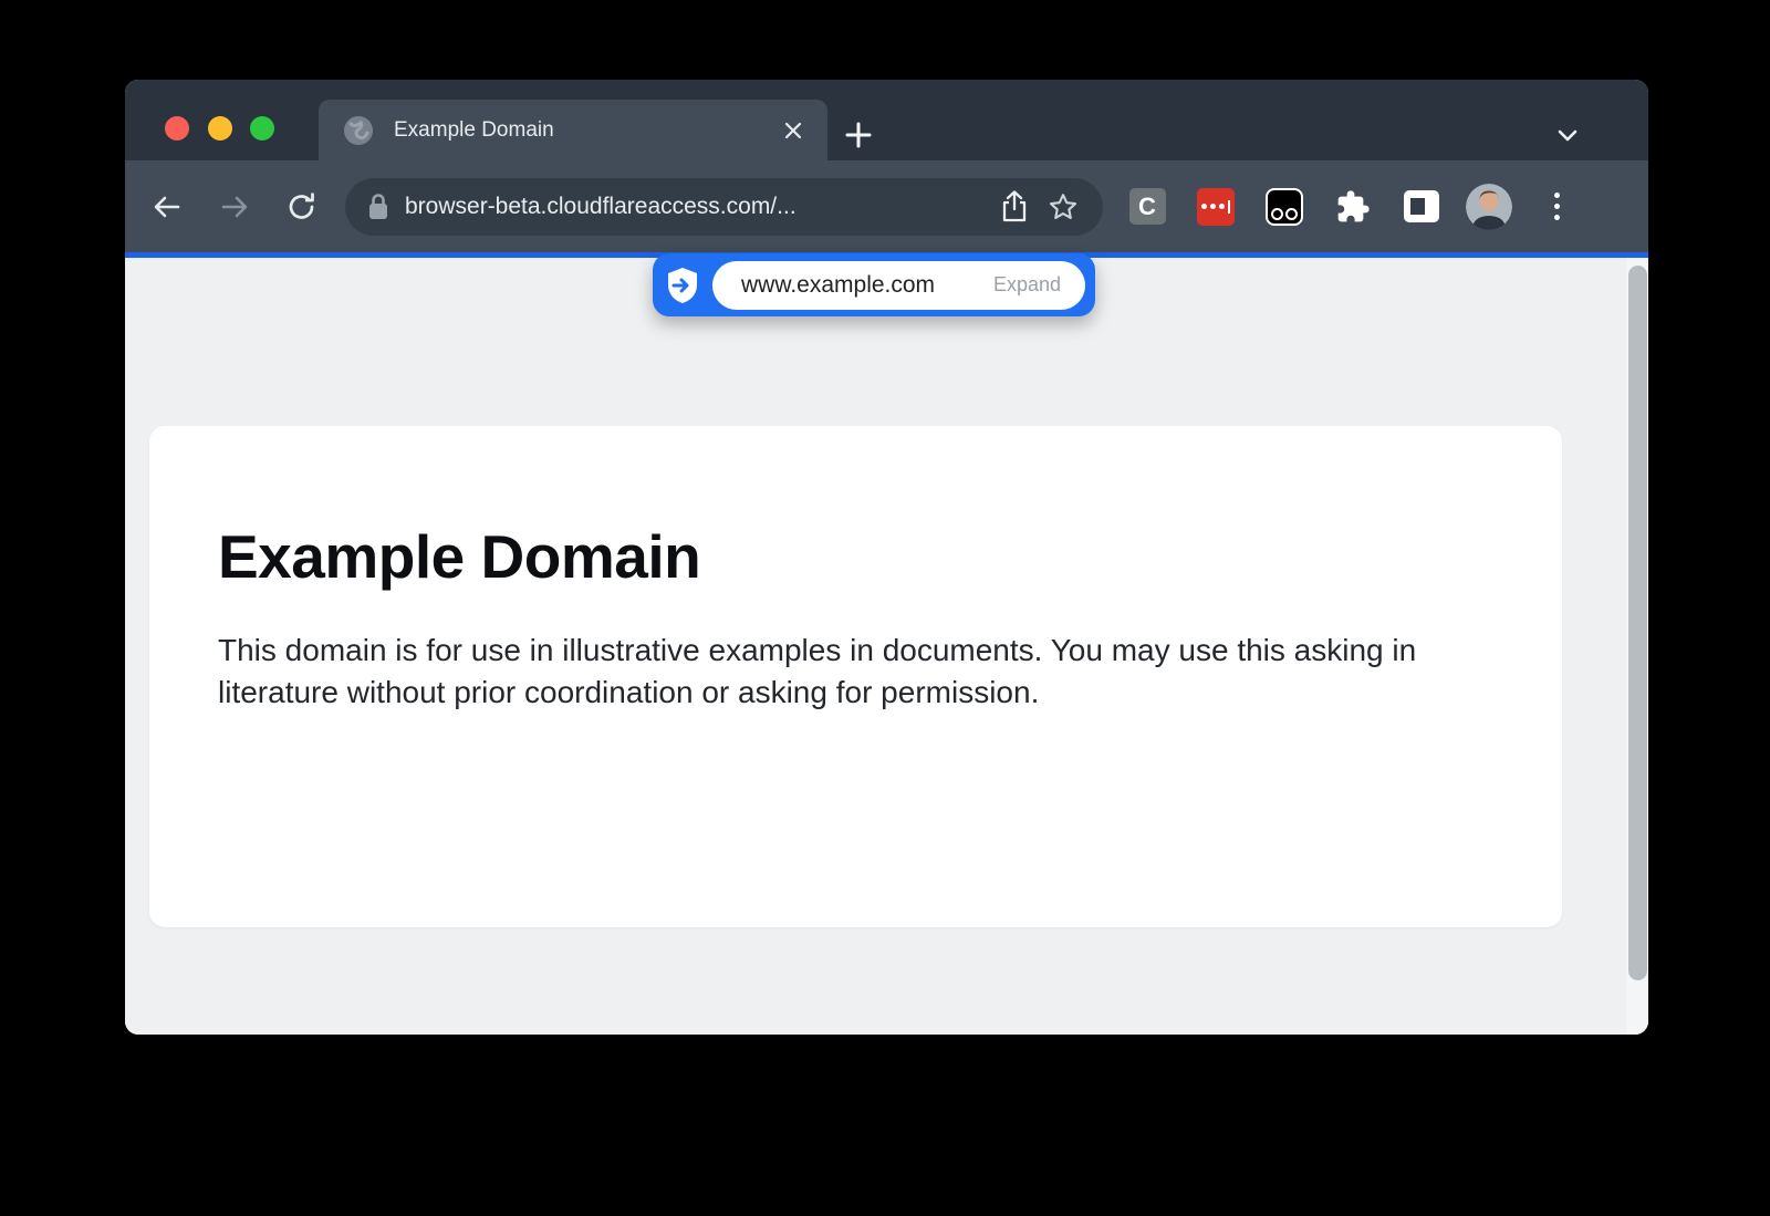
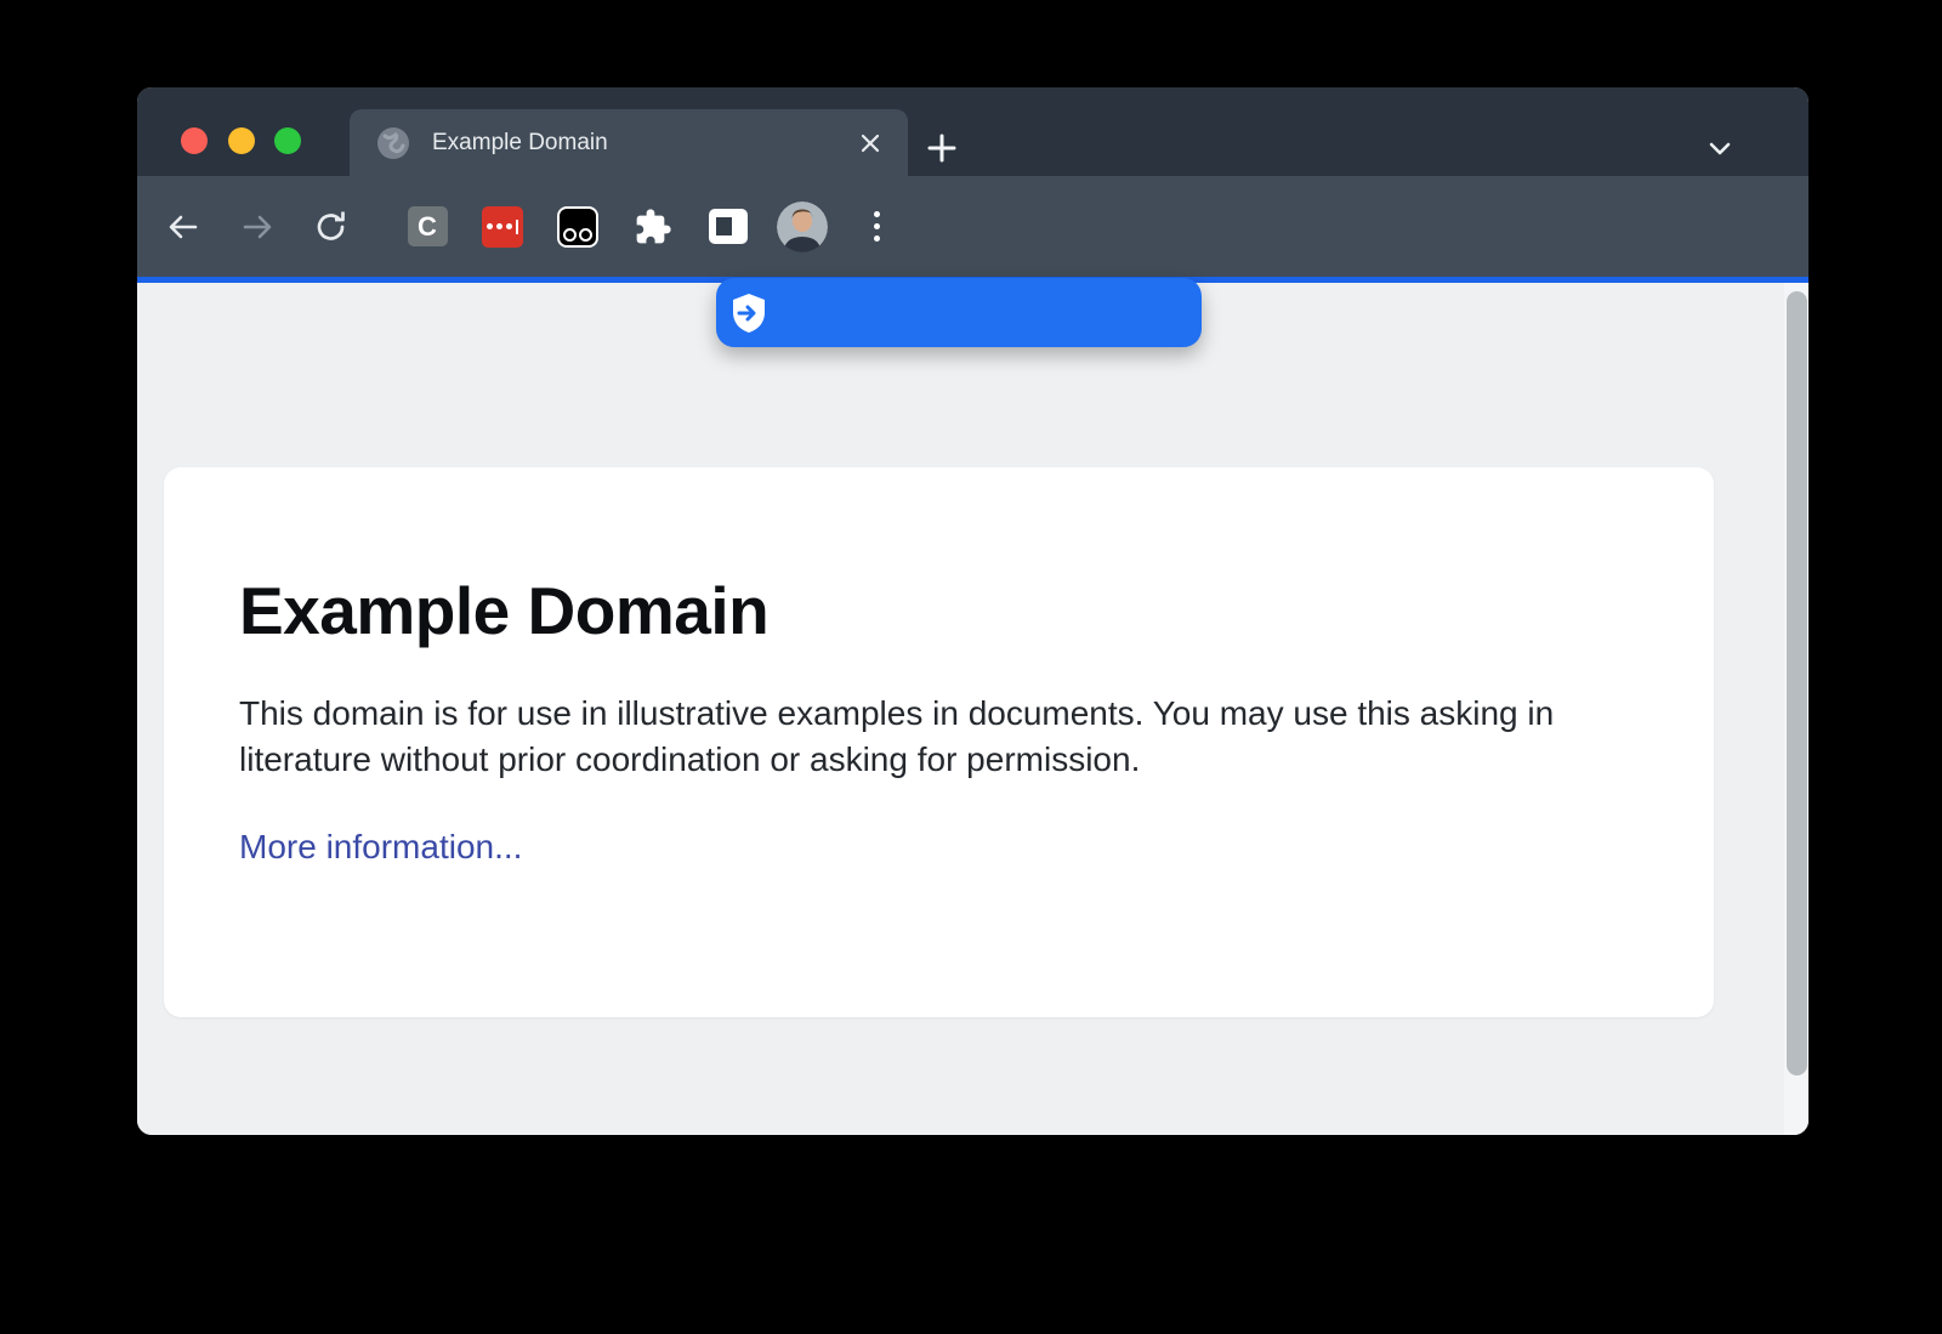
  Example Domain
- browser-beta.cloudflareaccess.com/...
  C
- www.example.com
- Expand
  Example Domain
  This domain is for use in illustrative examples in documents. You may use this asking in literature without prior coordination or asking for permission.
+ More information...
